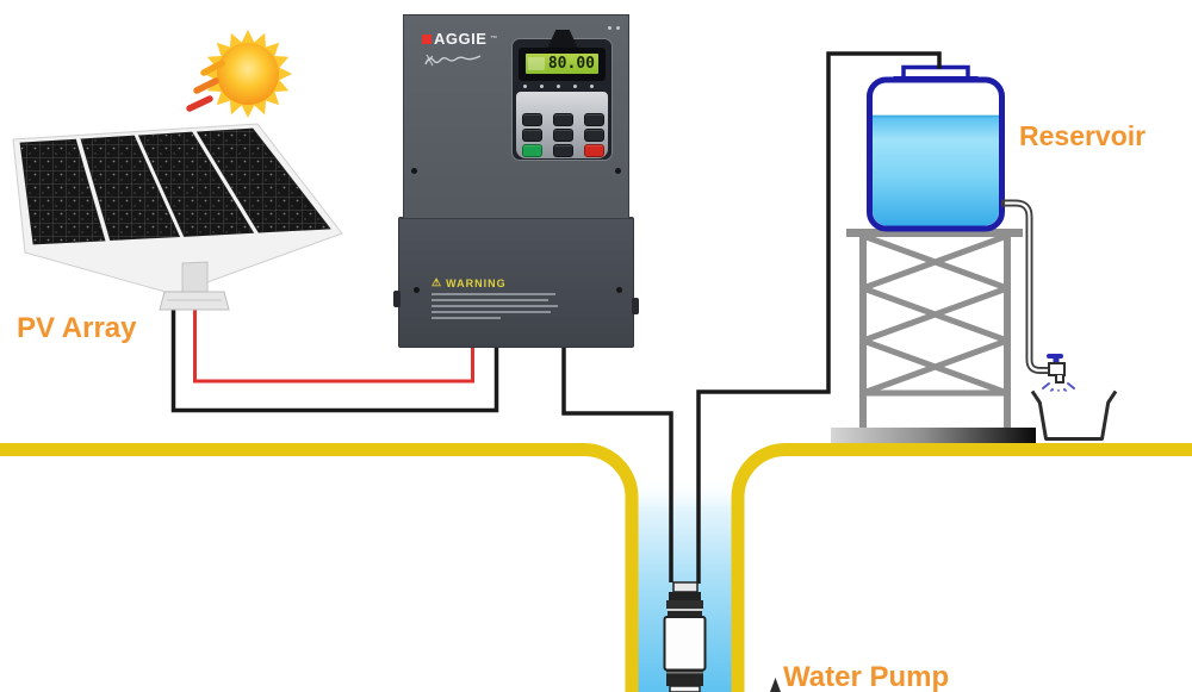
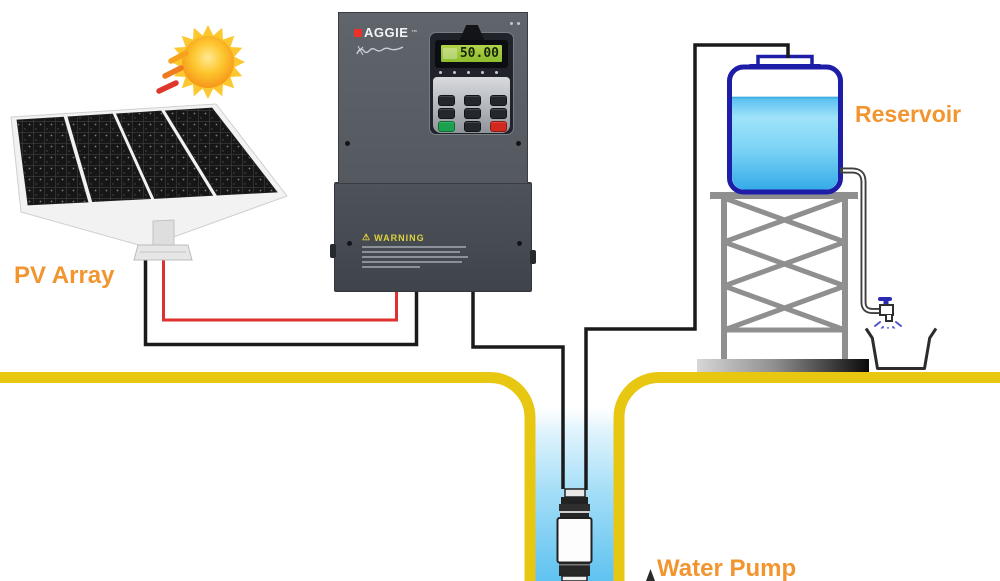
  AGGIE
- 80.00
+ 50.00
  ⚠
  WARNING
  PV Array
  Reservoir
  Water Pump
